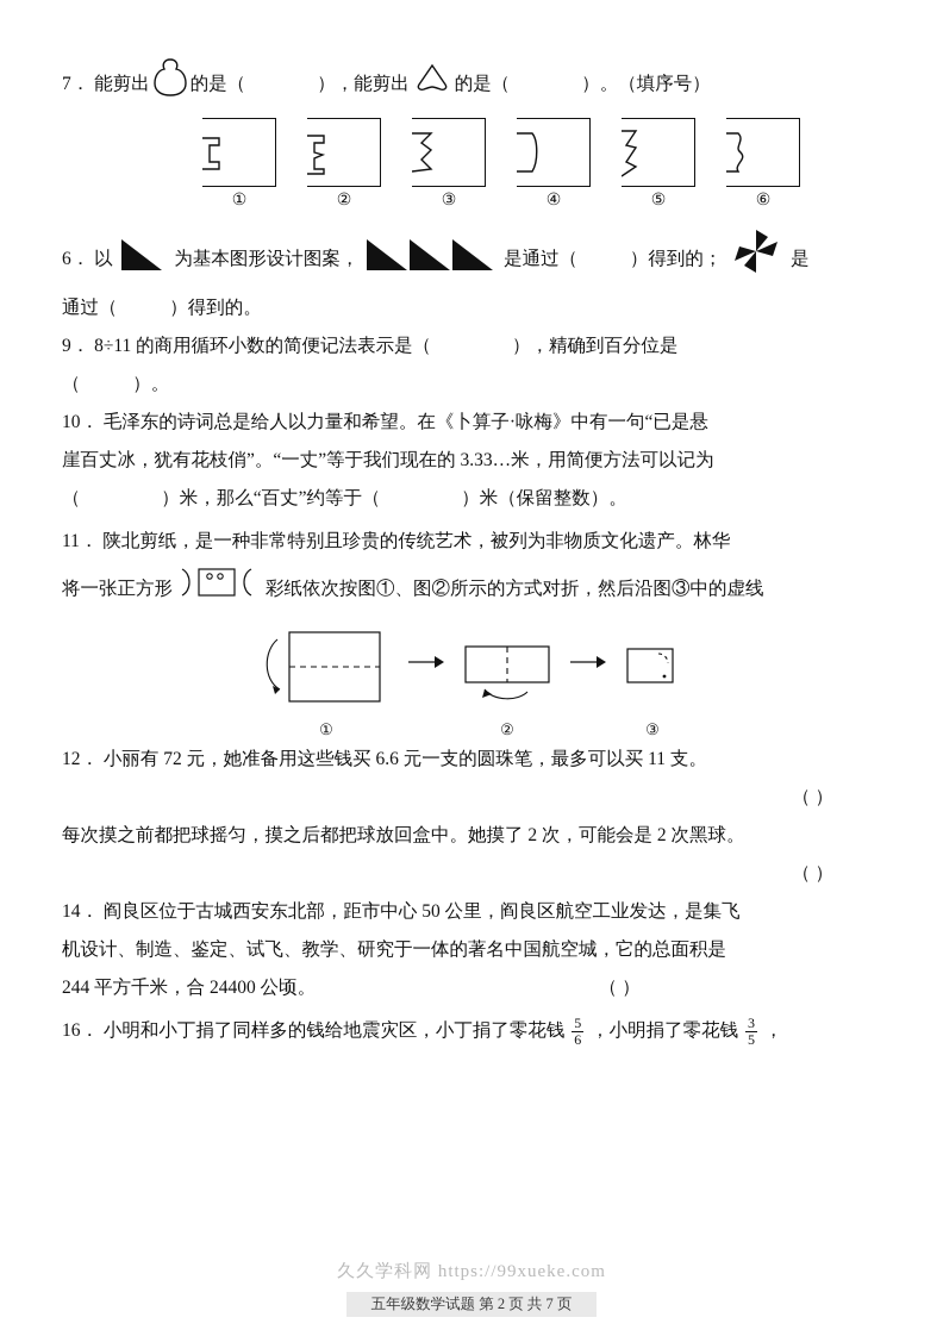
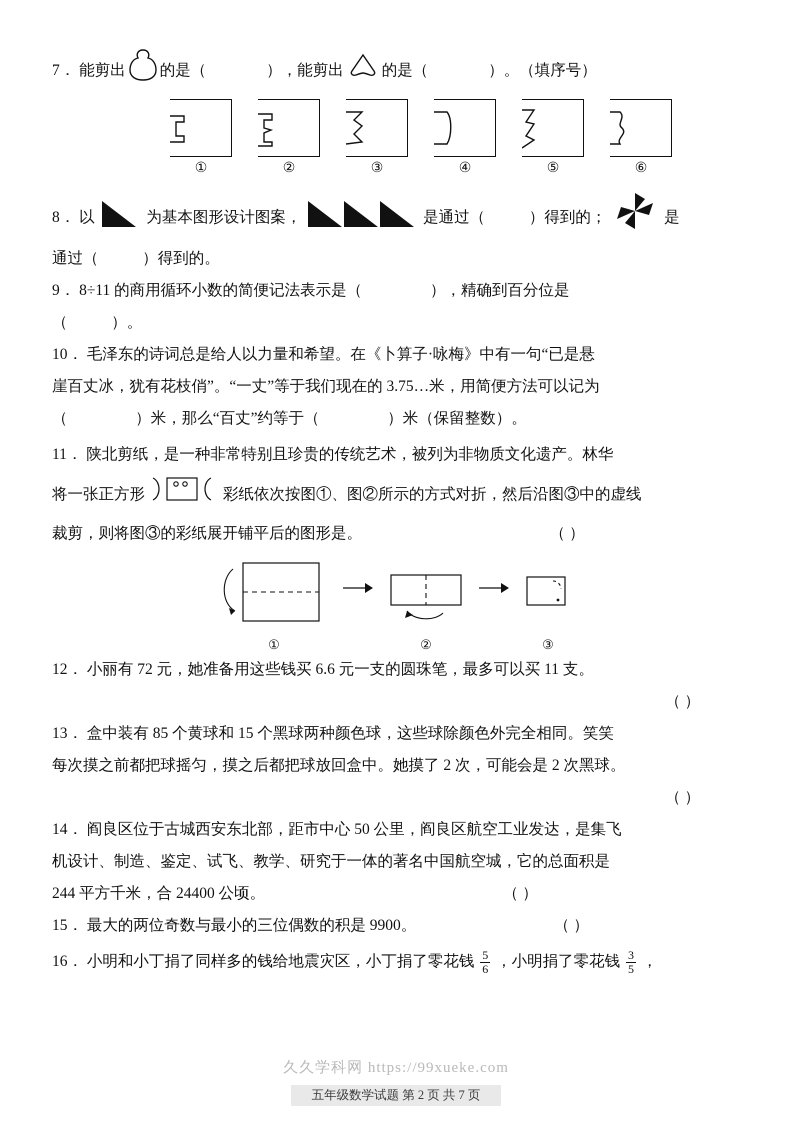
  7．
  能剪出
  的是（
  ），能剪出
  的是（
  ）。（填序号）
  ①
  ②
  ③
  ④
  ⑤
  ⑥
- 6． 以 为基本图形设计图案， 是通过（ ）得到的； 是
+ 8． 以 为基本图形设计图案， 是通过（ ）得到的； 是
  通过（ ）得到的。
  9． 8÷11 的商用循环小数的简便记法表示是（ ），精确到百分位是
  （ ）。
  10． 毛泽东的诗词总是给人以力量和希望。在《卜算子·咏梅》中有一句“已是悬
- 崖百丈冰，犹有花枝俏”。“一丈”等于我们现在的 3.33…米，用简便方法可以记为
+ 崖百丈冰，犹有花枝俏”。“一丈”等于我们现在的 3.75…米，用简便方法可以记为
  （ ）米，那么“百丈”约等于（ ）米（保留整数）。
  11． 陕北剪纸，是一种非常特别且珍贵的传统艺术，被列为非物质文化遗产。林华
  将一张正方形
  彩纸依次按图①、图②所示的方式对折，然后沿图③中的虚线
+ 裁剪，则将图③的彩纸展开铺平后的图形是。 （ ）
  ①
  ②
  ③
  12． 小丽有 72 元，她准备用这些钱买 6.6 元一支的圆珠笔，最多可以买 11 支。
  （ ）
+ 13． 盒中装有 85 个黄球和 15 个黑球两种颜色球，这些球除颜色外完全相同。笑笑
  每次摸之前都把球摇匀，摸之后都把球放回盒中。她摸了 2 次，可能会是 2 次黑球。
  （ ）
  14． 阎良区位于古城西安东北部，距市中心 50 公里，阎良区航空工业发达，是集飞
  机设计、制造、鉴定、试飞、教学、研究于一体的著名中国航空城，它的总面积是
  244 平方千米，合 24400 公顷。 （ ）
+ 15． 最大的两位奇数与最小的三位偶数的积是 9900。 （ ）
  16． 小明和小丁捐了同样多的钱给地震灾区，小丁捐了零花钱
  5
  6
  ，小明捐了零花钱
  3
  5
  ，
  久久学科网 https://99xueke.com
  五年级数学试题 第 2 页 共 7 页
